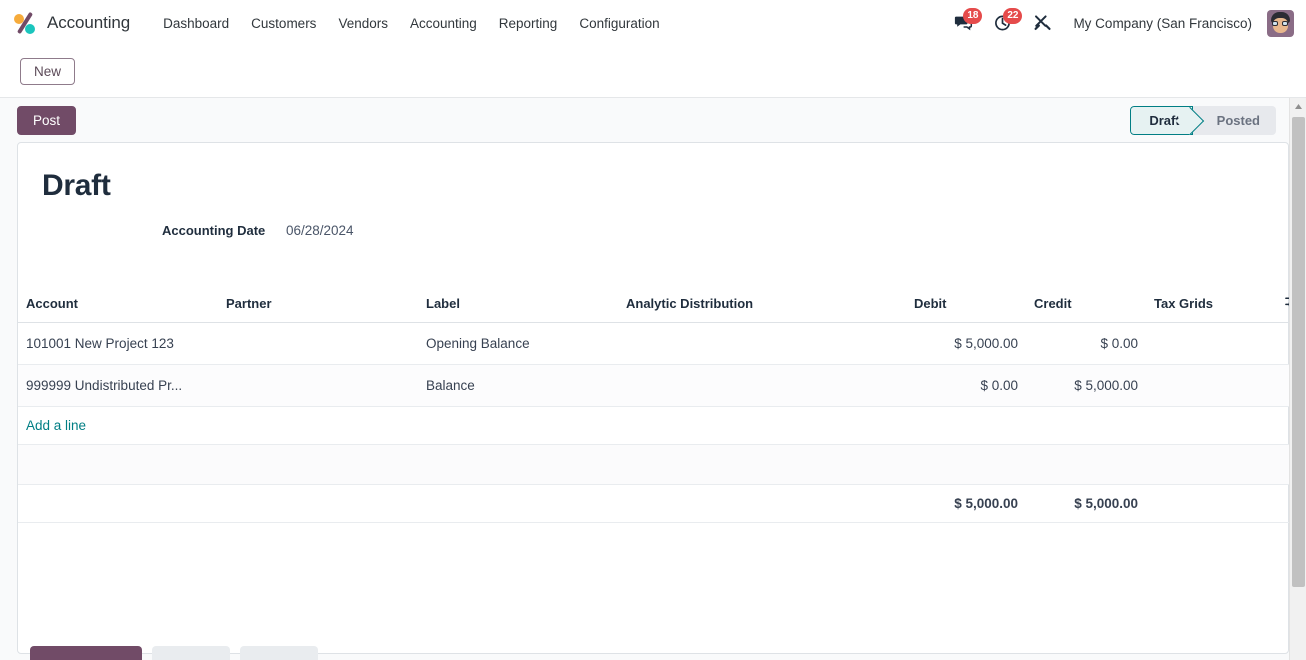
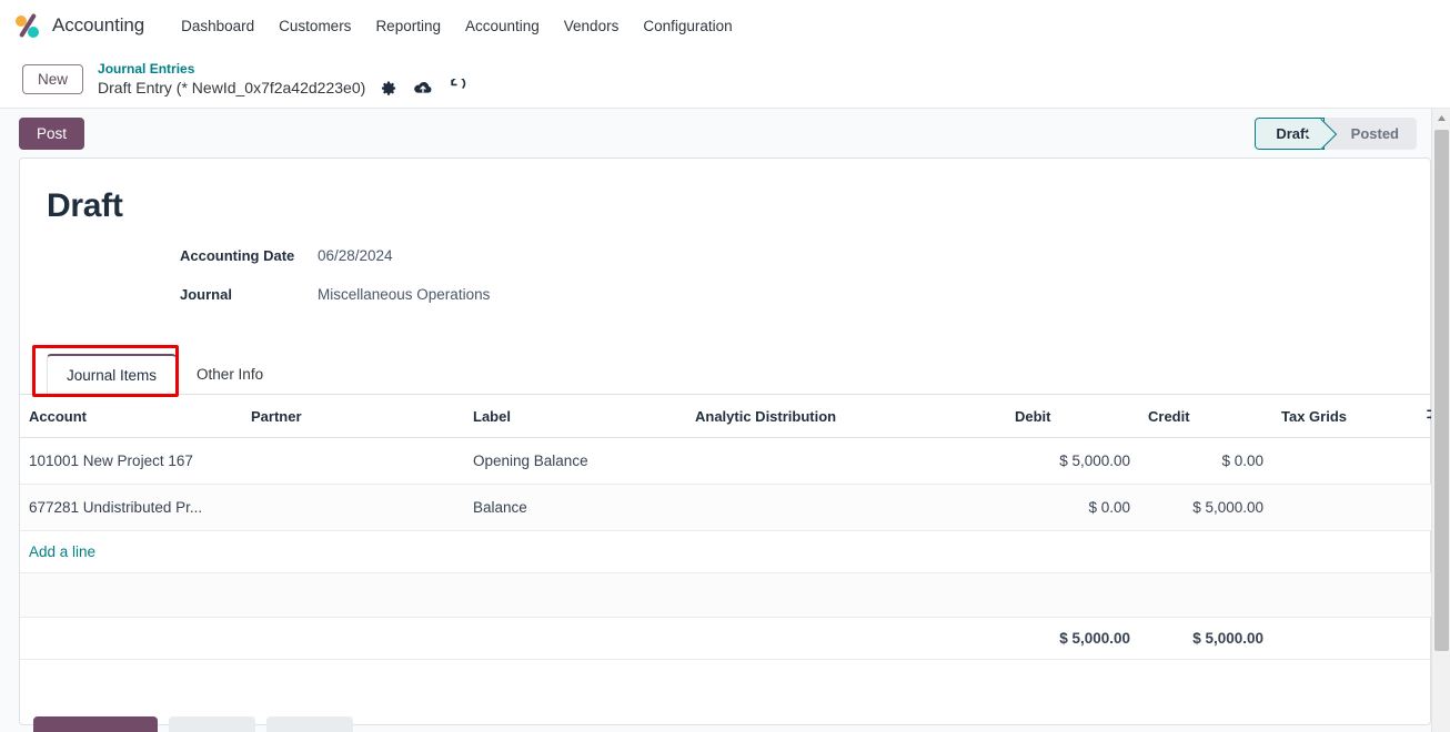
  Accounting
  Dashboard
  Customers
- Vendors
+ Reporting
  Accounting
- Reporting
+ Vendors
  Configuration
- 18
- 22
- My Company (San Francisco)
  New
+ Journal Entries
+ Draft Entry (* NewId_0x7f2a42d223e0)
  Post
  Draft
  Posted
  Draft
  Accounting Date
  06/28/2024
+ Journal
+ Miscellaneous Operations
+ Journal Items
+ Other Info
  Account	Partner	Label	Analytic Distribution	Debit	Credit	Tax Grids
- 101001 New Project 123		Opening Balance		$ 5,000.00	$ 0.00
+ 101001 New Project 167		Opening Balance		$ 5,000.00	$ 0.00
- 999999 Undistributed Pr...		Balance		$ 0.00	$ 5,000.00
+ 677281 Undistributed Pr...		Balance		$ 0.00	$ 5,000.00
  Add a line
  				$ 5,000.00	$ 5,000.00
